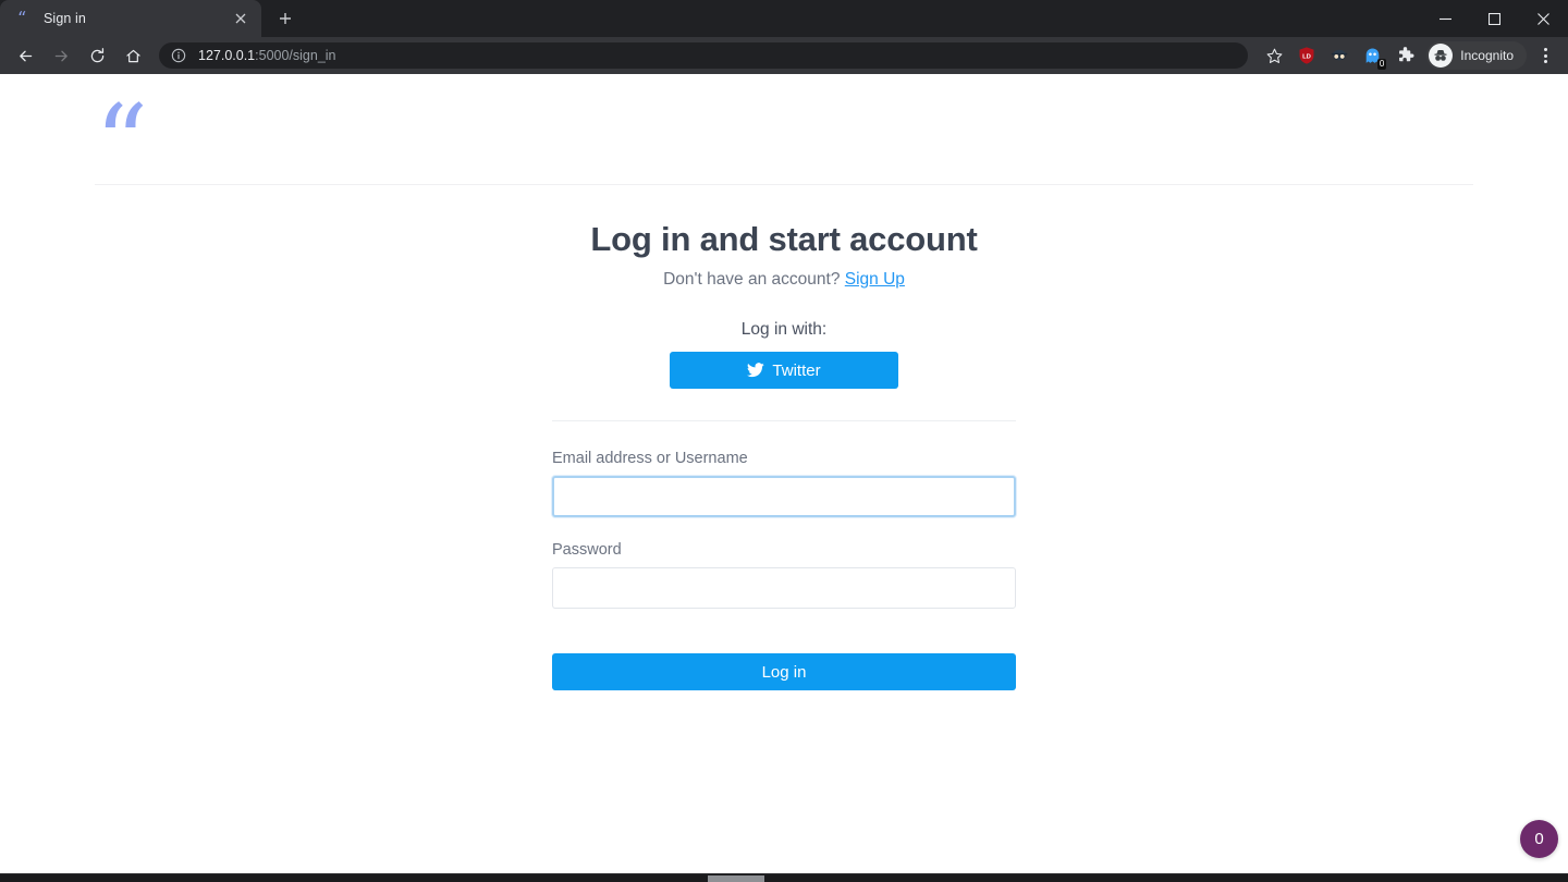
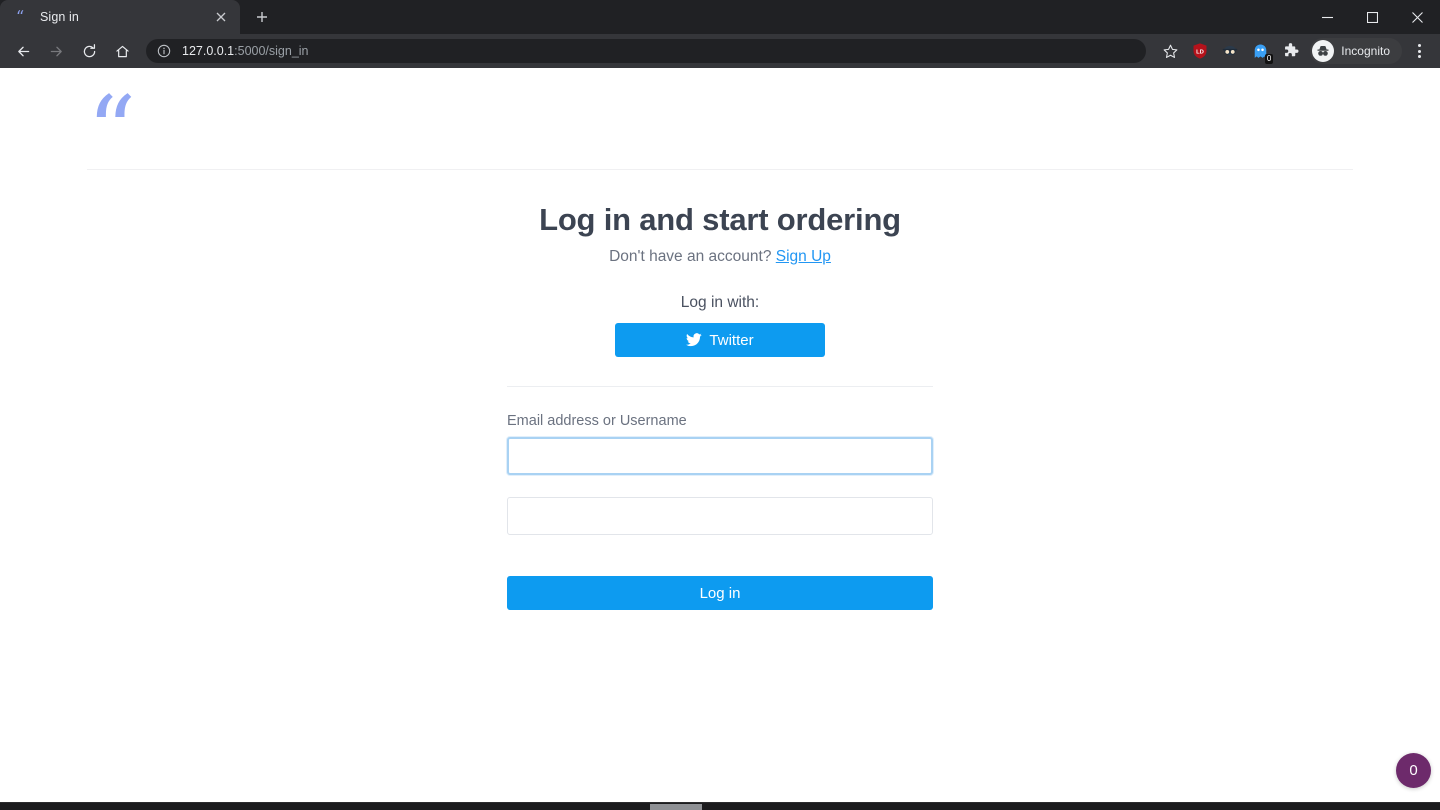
  “
  Sign in
  127.0.0.1:5000/sign_in
  0
  Incognito
  “
- Log in and start account
+ Log in and start ordering
  Don't have an account? Sign Up
  Log in with:
  Twitter
  Email address or Username
- Password
  Log in
  0
